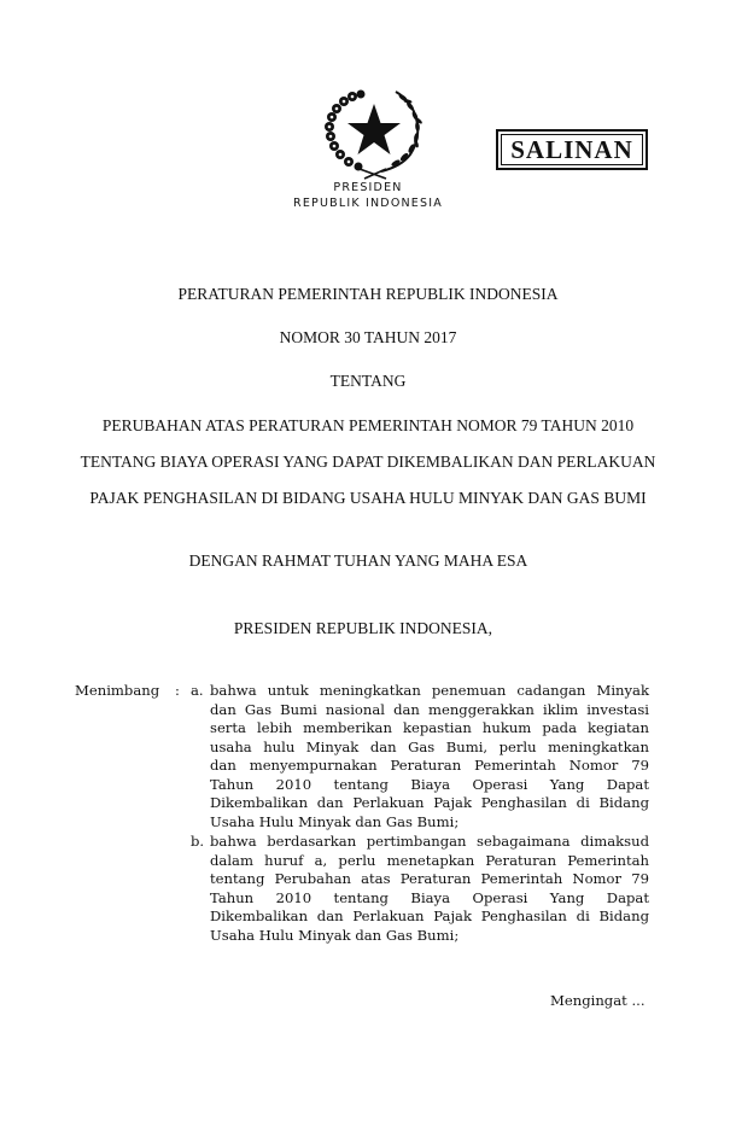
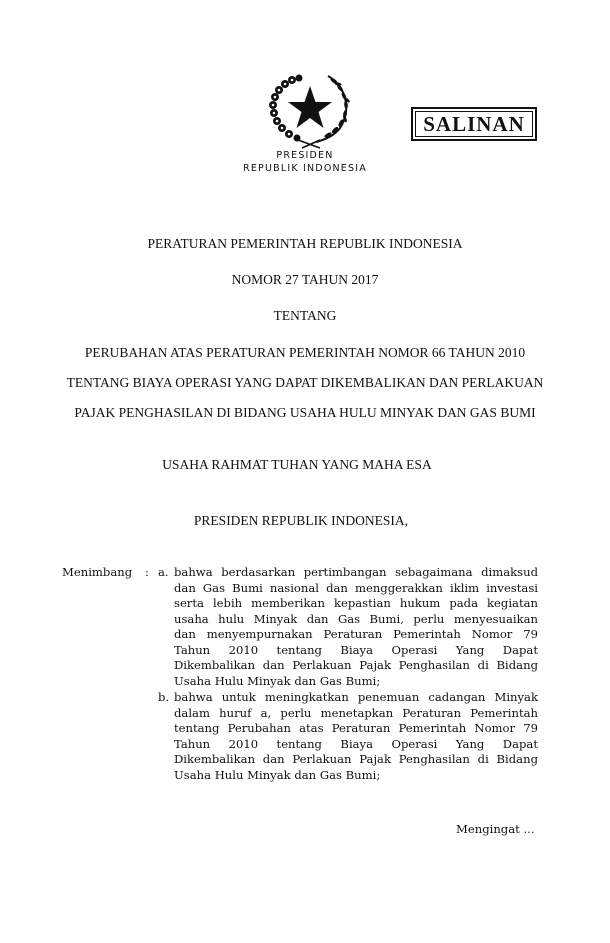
  SALINAN
  PRESIDEN
  REPUBLIK INDONESIA
  PERATURAN PEMERINTAH REPUBLIK INDONESIA
- NOMOR 30 TAHUN 2017
+ NOMOR 27 TAHUN 2017
  TENTANG
- PERUBAHAN ATAS PERATURAN PEMERINTAH NOMOR 79 TAHUN 2010
+ PERUBAHAN ATAS PERATURAN PEMERINTAH NOMOR 66 TAHUN 2010
  TENTANG BIAYA OPERASI YANG DAPAT DIKEMBALIKAN DAN PERLAKUAN
  PAJAK PENGHASILAN DI BIDANG USAHA HULU MINYAK DAN GAS BUMI
- DENGAN RAHMAT TUHAN YANG MAHA ESA
+ USAHA RAHMAT TUHAN YANG MAHA ESA
  PRESIDEN REPUBLIK INDONESIA,
  Menimbang
  :
  a.
- bahwa untuk meningkatkan penemuan cadangan Minyak
+ bahwa berdasarkan pertimbangan sebagaimana dimaksud
  dan Gas Bumi nasional dan menggerakkan iklim investasi
  serta lebih memberikan kepastian hukum pada kegiatan
- usaha hulu Minyak dan Gas Bumi, perlu meningkatkan
+ usaha hulu Minyak dan Gas Bumi, perlu menyesuaikan
  dan menyempurnakan Peraturan Pemerintah Nomor 79
  Tahun 2010 tentang Biaya Operasi Yang Dapat
  Dikembalikan dan Perlakuan Pajak Penghasilan di Bidang
  Usaha Hulu Minyak dan Gas Bumi;
  b.
- bahwa berdasarkan pertimbangan sebagaimana dimaksud
+ bahwa untuk meningkatkan penemuan cadangan Minyak
  dalam huruf a, perlu menetapkan Peraturan Pemerintah
  tentang Perubahan atas Peraturan Pemerintah Nomor 79
  Tahun 2010 tentang Biaya Operasi Yang Dapat
  Dikembalikan dan Perlakuan Pajak Penghasilan di Bidang
  Usaha Hulu Minyak dan Gas Bumi;
  Mengingat ...
